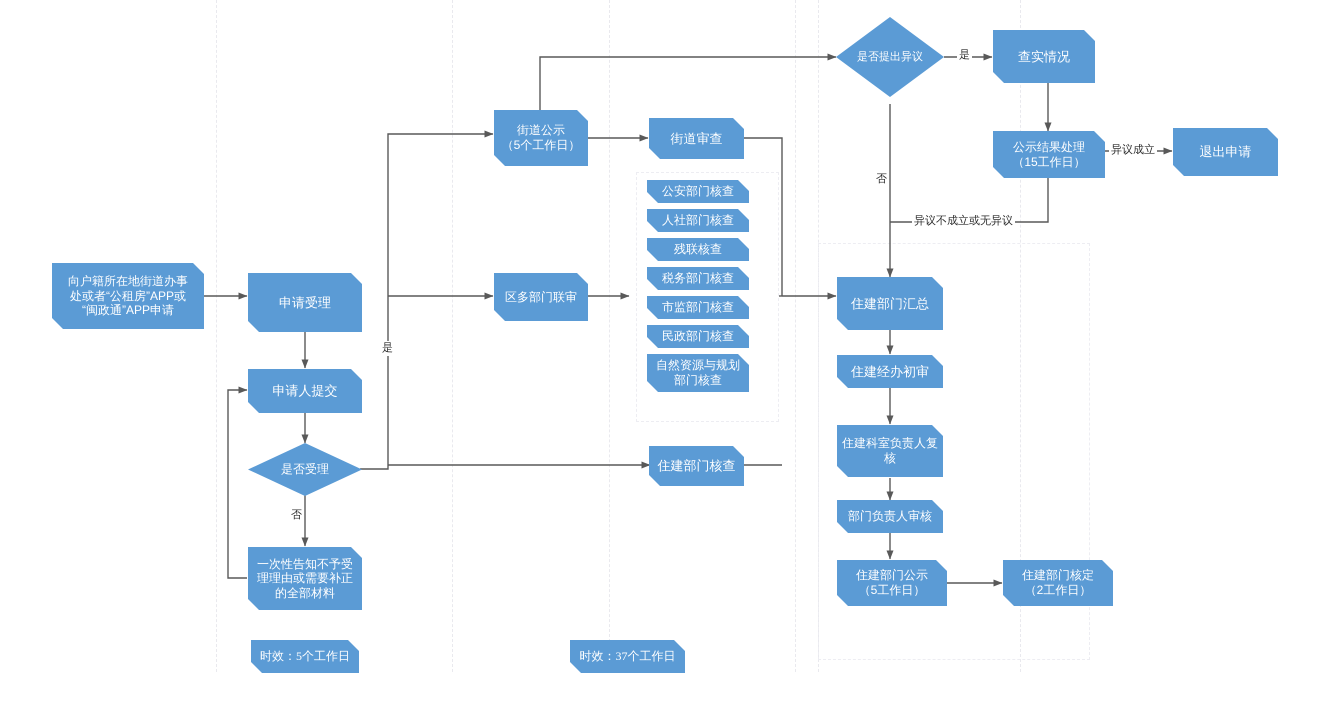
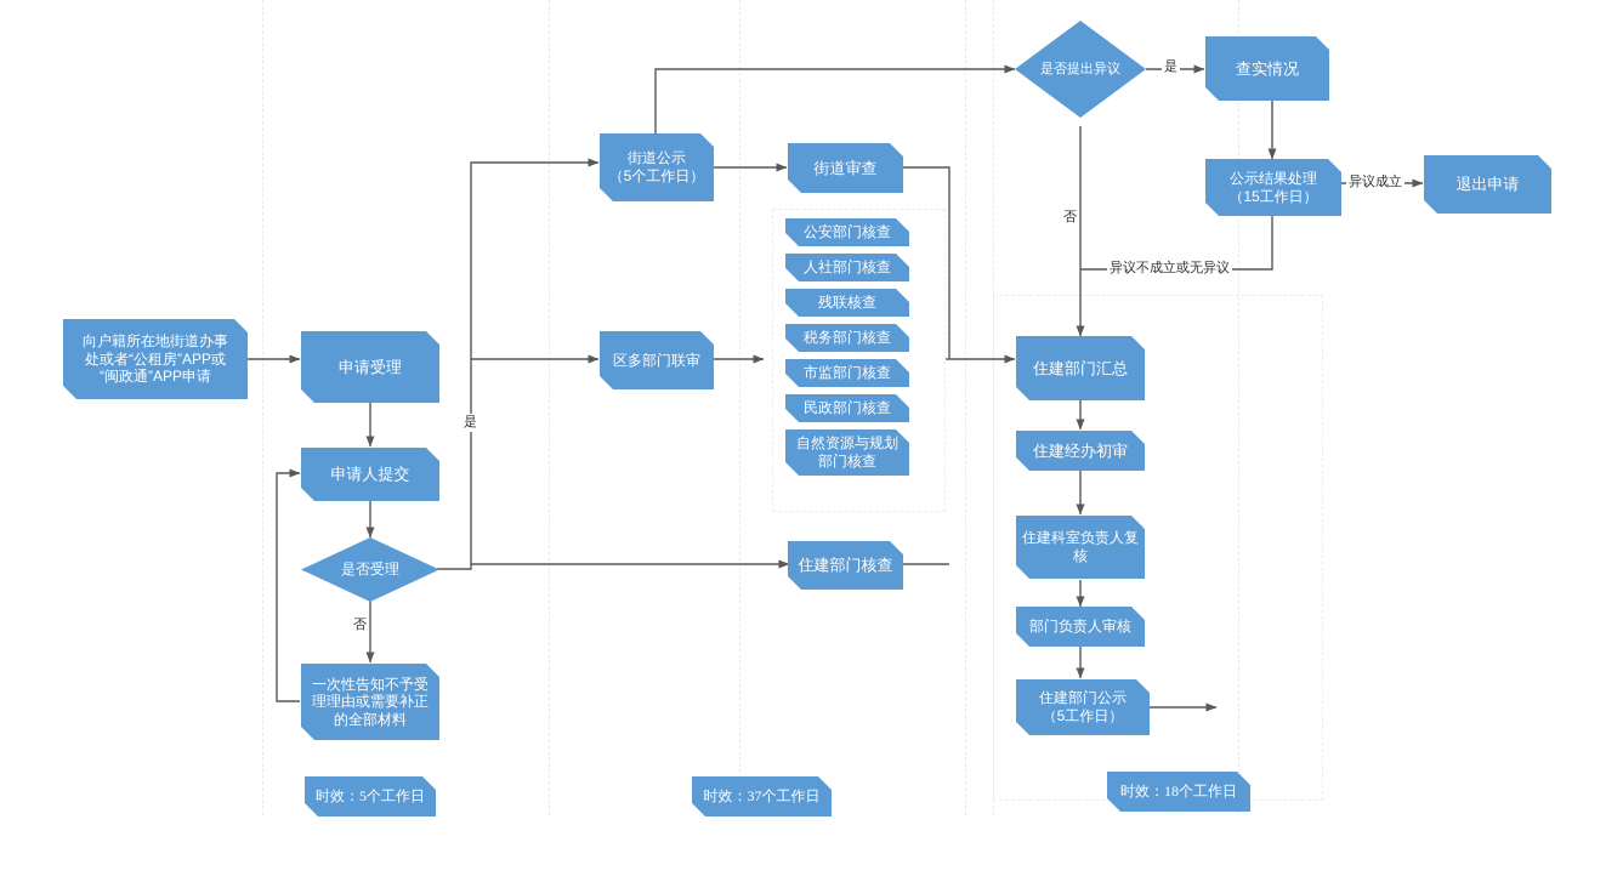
  向户籍所在地街道办事
  处或者“公租房”APP或
  “闽政通”APP申请
  申请受理
  申请人提交
  是否受理
  一次性告知不予受
  理理由或需要补正
  的全部材料
  街道公示
  （5个工作日）
  街道审查
  区多部门联审
  住建部门核查
  公安部门核查
  人社部门核查
  残联核查
  税务部门核查
  市监部门核查
  民政部门核查
  自然资源与规划
  部门核查
  是否提出异议
  查实情况
  公示结果处理
  （15工作日）
  退出申请
  住建部门汇总
  住建经办初审
  住建科室负责人复
  核
  部门负责人审核
  住建部门公示
  （5工作日）
- 住建部门核定
- （2工作日）
  是
  否
  是
  否
  异议成立
  异议不成立或无异议
  时效：5个工作日
  时效：37个工作日
+ 时效：18个工作日
